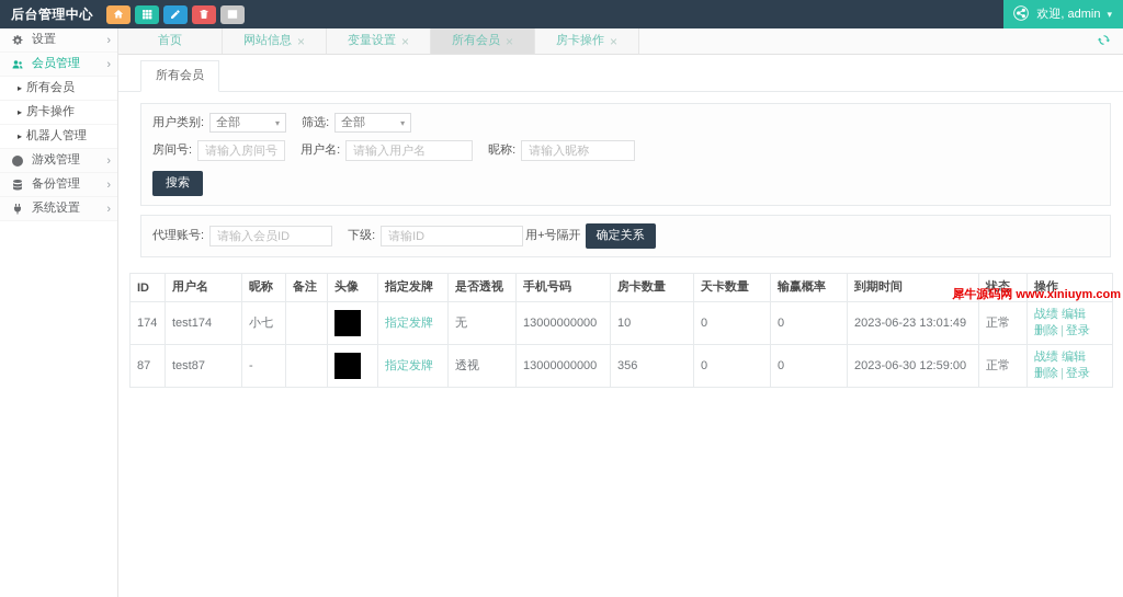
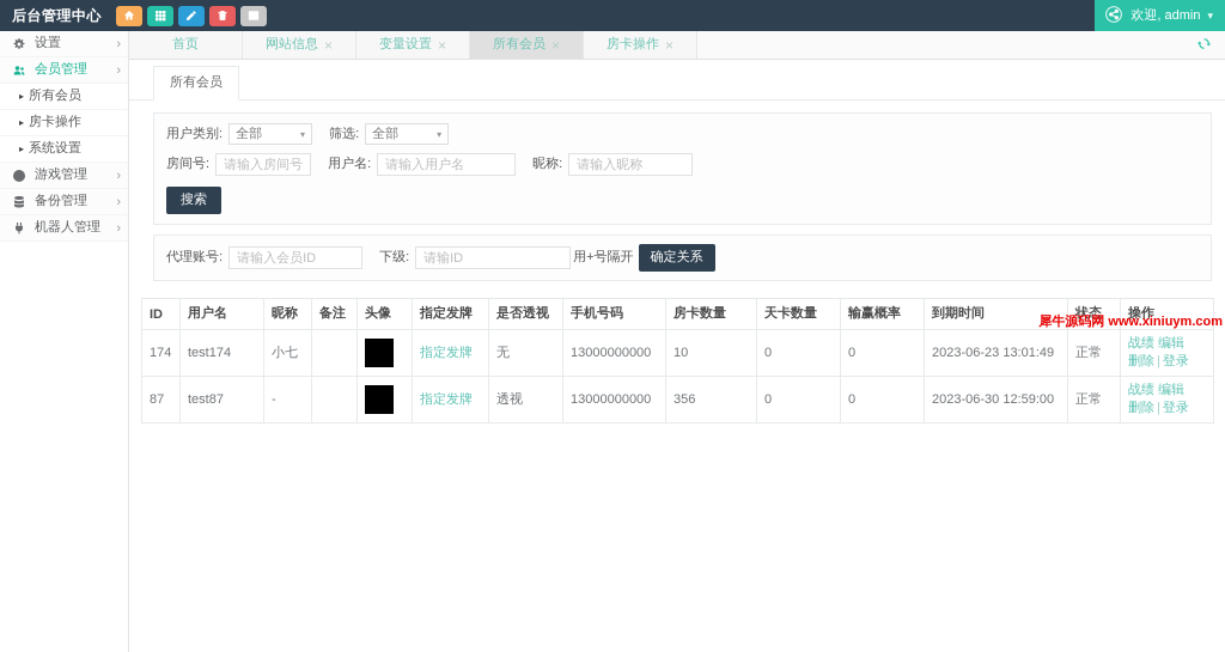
  后台管理中心
  欢迎, admin
  ▾
  设置
  ›
  会员管理
  ›
  ▸
  所有会员
  ▸
  房卡操作
  ▸
- 机器人管理
+ 系统设置
  游戏管理
  ›
  备份管理
  ›
- 系统设置
+ 机器人管理
  ›
  首页
  网站信息
  ×
  变量设置
  ×
  所有会员
  ×
  房卡操作
  ×
  所有会员
  用户类别:
  全部
  ▾
  筛选:
  全部
  ▾
  房间号:
  请输入房间号
  用户名:
  请输入用户名
  昵称:
  请输入昵称
  搜索
  代理账号:
  请输入会员ID
  下级:
  请输ID
  用+号隔开
  确定关系
  ID	用户名	昵称	备注	头像	指定发牌	是否透视	手机号码	房卡数量	天卡数量	输赢概率	到期时间	状态	操作
  174	test174	小七			指定发牌	无	13000000000	10	0	0	2023-06-23 13:01:49	正常	战绩 编辑 删除 | 登录
  87	test87	-			指定发牌	透视	13000000000	356	0	0	2023-06-30 12:59:00	正常	战绩 编辑 删除 | 登录
  犀牛源码网 www.xiniuym.com
